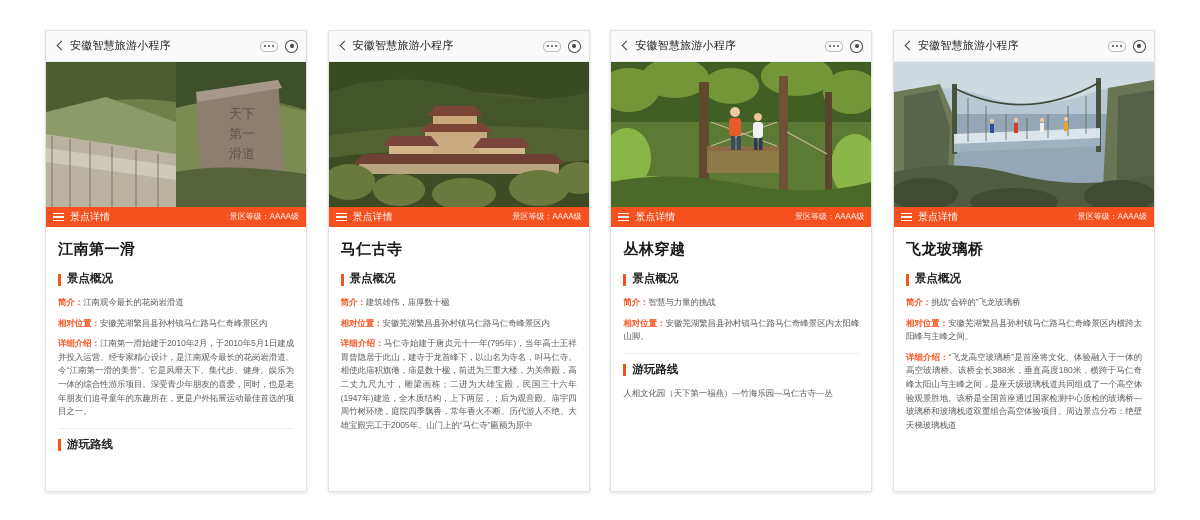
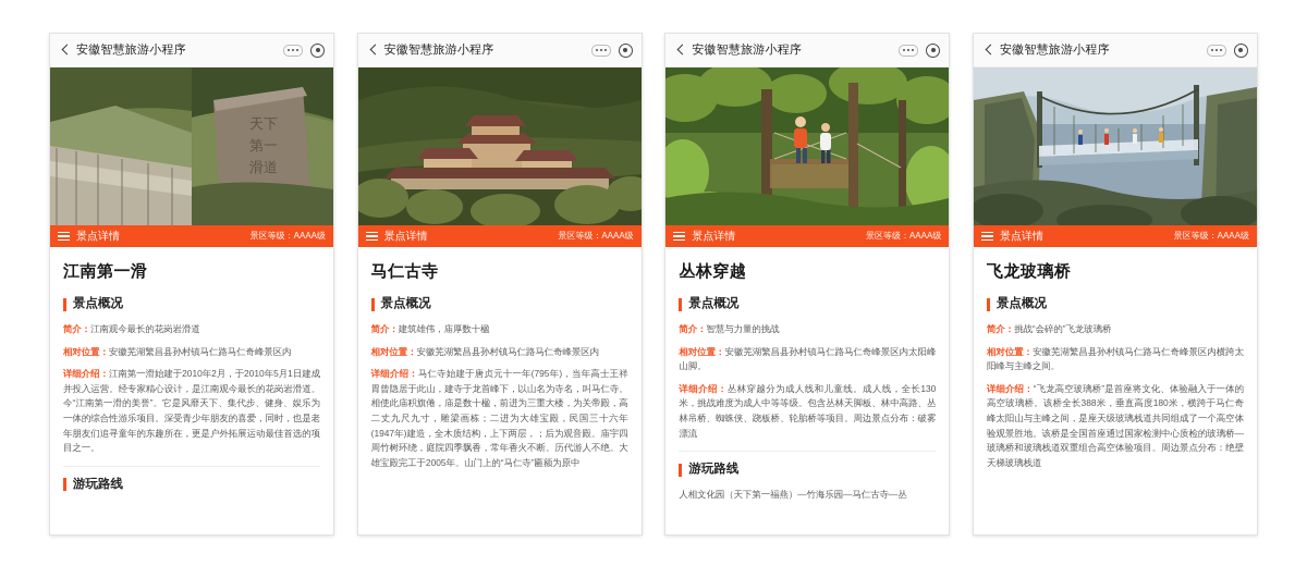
  安徽智慧旅游小程序
  天下
  第一
  滑道
  景点详情
  景区等级：AAAA级
  江南第一滑
  景点概况
  简介：江南观今最长的花岗岩滑道
  相对位置：安徽芜湖繁昌县孙村镇马仁路马仁奇峰景区内
  详细介绍：江南第一滑始建于2010年2月，于2010年5月1日建成并投入运营。经专家精心设计，是江南观今最长的花岗岩滑道。今“江南第一滑的美誉”。它是风靡天下、集代步、健身、娱乐为一体的综合性游乐项目。深受青少年朋友的喜爱，同时，也是老年朋友们追寻童年的东趣所在，更是户外拓展运动最佳首选的项目之一。
  游玩路线
  安徽智慧旅游小程序
  景点详情
  景区等级：AAAA级
  马仁古寺
  景点概况
  简介：建筑雄伟，庙厚数十楹
  相对位置：安徽芜湖繁昌县孙村镇马仁路马仁奇峰景区内
  详细介绍：马仁寺始建于唐贞元十一年(795年)，当年高士王祥胃曾隐居于此山，建寺于龙首峰下，以山名为寺名，叫马仁寺。相使此庙积旗倦，庙是数十楹，前进为三重大楼，为关帝殿，高二丈九尺九寸，雕梁画栋；二进为大雄宝殿，民国三十六年(1947年)建造，全木质结构，上下两层，；后为观音殿。庙宇四周竹树环绕，庭院四季飘香，常年香火不断。历代游人不绝。大雄宝殿完工于2005年。山门上的“马仁寺”匾额为原中
  安徽智慧旅游小程序
  景点详情
  景区等级：AAAA级
  丛林穿越
  景点概况
  简介：智慧与力量的挑战
  相对位置：安徽芜湖繁昌县孙村镇马仁路马仁奇峰景区内太阳峰山脚。
+ 详细介绍：丛林穿越分为成人线和儿童线。成人线，全长130米，挑战难度为成人中等等级。包含丛林天脚板、林中高路、丛林吊桥、蜘蛛侠、跷板桥、轮胎桥等项目。周边景点分布：破雾漂流
  游玩路线
  人相文化园（天下第一福燕）—竹海乐园—马仁古寺—丛
  安徽智慧旅游小程序
  景点详情
  景区等级：AAAA级
  飞龙玻璃桥
  景点概况
  简介：挑战“会碎的”飞龙玻璃桥
  相对位置：安徽芜湖繁昌县孙村镇马仁路马仁奇峰景区内横跨太阳峰与主峰之间。
  详细介绍：“飞龙高空玻璃桥”是首座将文化、体验融入于一体的高空玻璃桥。该桥全长388米，垂直高度180米，横跨于马仁奇峰太阳山与主峰之间，是座天级玻璃栈道共同组成了一个高空体验观景胜地。该桥是全国首座通过国家检测中心质检的玻璃桥—玻璃桥和玻璃栈道双重组合高空体验项目。周边景点分布：绝壁天梯玻璃栈道
